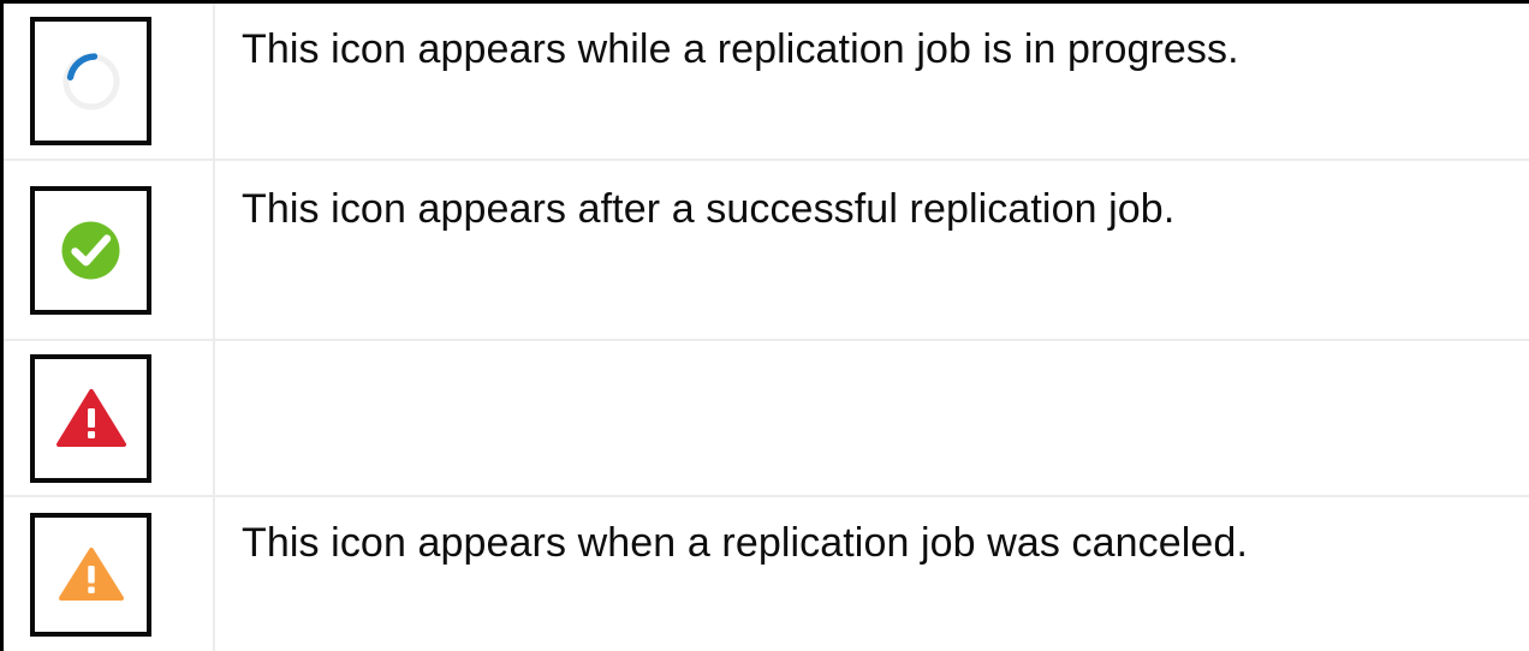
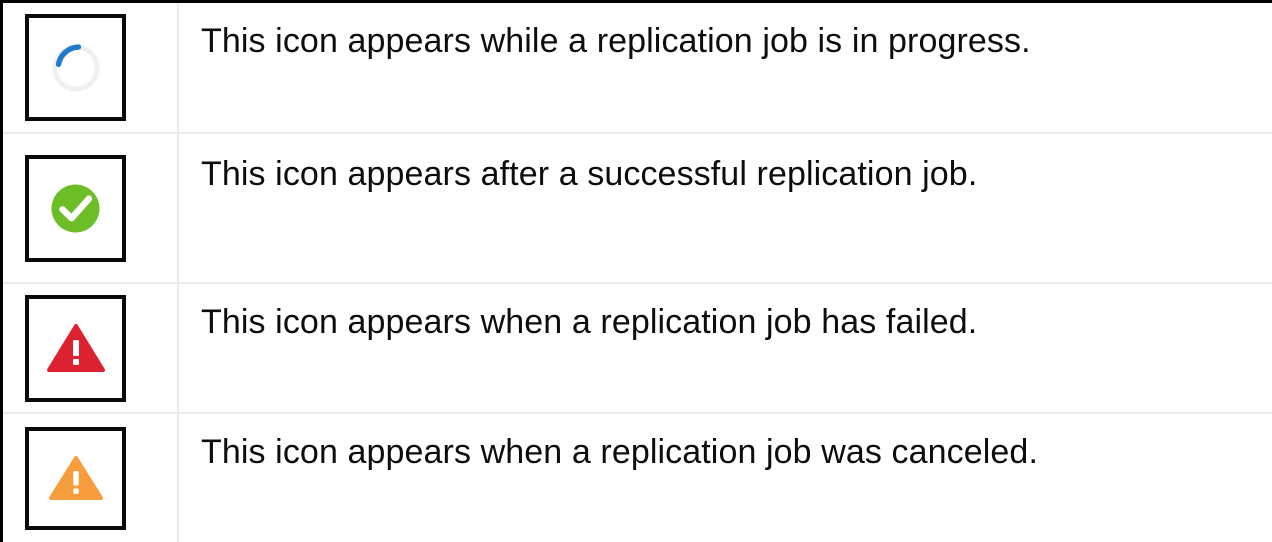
  This icon appears while a replication job is in progress.
  This icon appears after a successful replication job.
+ This icon appears when a replication job has failed.
  This icon appears when a replication job was canceled.
